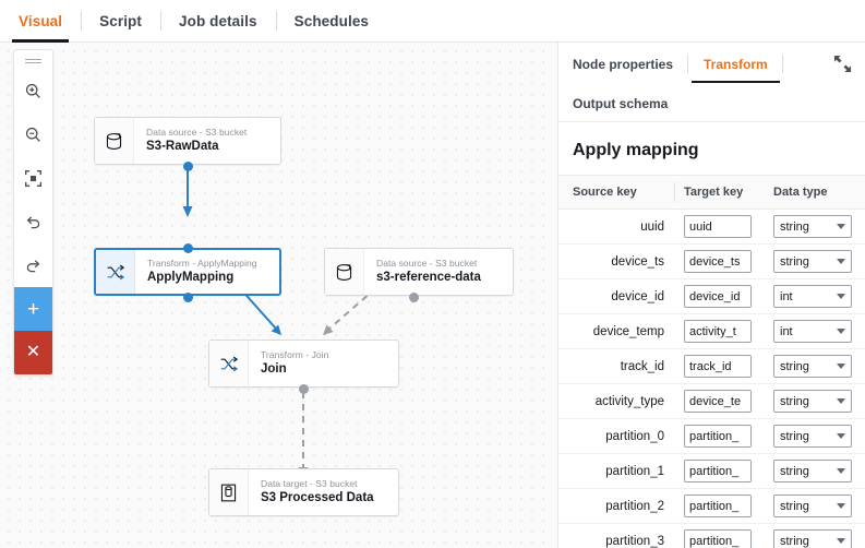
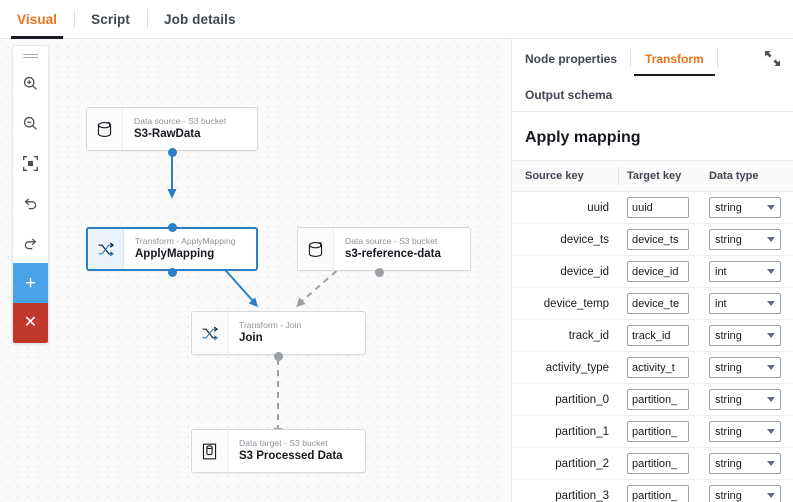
  Visual
  Script
  Job details
- Schedules
  +
  ✕
  Data source - S3 bucket
  S3-RawData
  Transform - ApplyMapping
  ApplyMapping
  Data source - S3 bucket
  s3-reference-data
  Transform - Join
  Join
  Data target - S3 bucket
  S3 Processed Data
  Node properties
  Transform
  Output schema
  Apply mapping
  Source key	Target key	Data type
  uuid	uuid	string
  device_ts	device_ts	string
  device_id	device_id	int
- device_temp	activity_t	int
+ device_temp	device_te	int
  track_id	track_id	string
- activity_type	device_te	string
+ activity_type	activity_t	string
  partition_0	partition_	string
  partition_1	partition_	string
  partition_2	partition_	string
  partition_3	partition_	string
